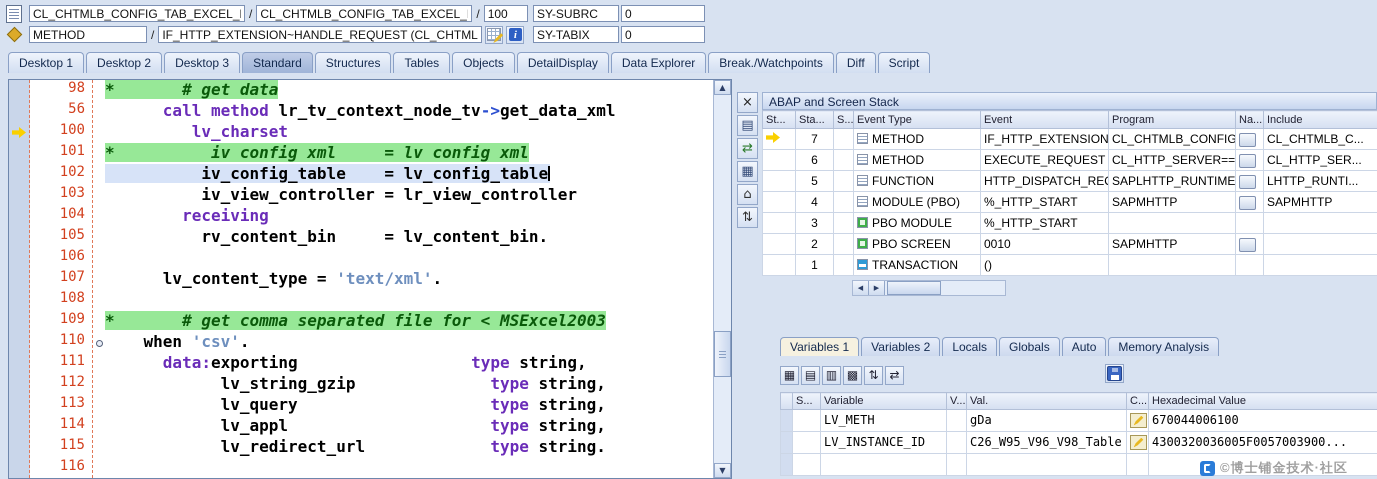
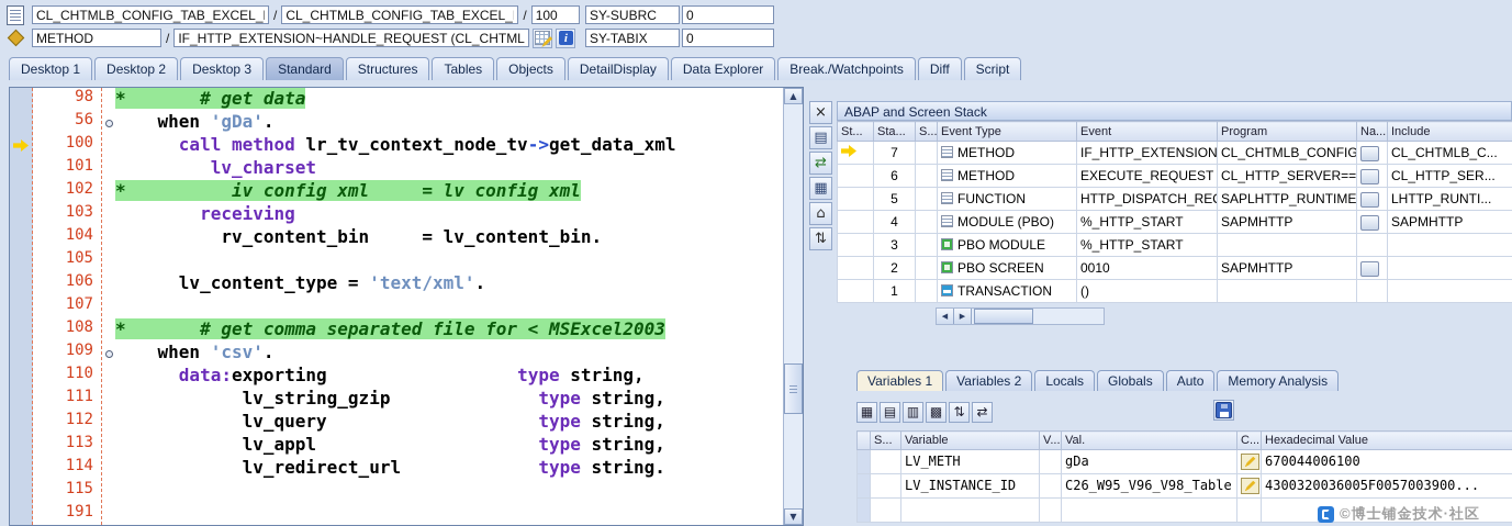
  CL_CHTMLB_CONFIG_TAB_EXCEL_
  /
  CL_CHTMLB_CONFIG_TAB_EXCEL_
  /
  100
  SY-SUBRC
  0
  METHOD
  /
  IF_HTTP_EXTENSION~HANDLE_REQUEST (CL_CHTML
  i
  SY-TABIX
  0
  Desktop 1
  Desktop 2
  Desktop 3
  Standard
  Structures
  Tables
  Objects
  DetailDisplay
  Data Explorer
  Break./Watchpoints
  Diff
  Script
  98
  56
  100
  101
  102
  103
  104
  105
  106
  107
  108
  109
  110
  111
  112
  113
  114
  115
- 116
+ 191
  * # get data
+ when 'gDa'.
  call method lr_tv_context_node_tv->get_data_xml
  lv_charset
  * iv config xml = lv config xml
- iv_config_table = lv_config_table
- iv_view_controller = lr_view_controller
  receiving
  rv_content_bin = lv_content_bin.
  lv_content_type = 'text/xml'.
  * # get comma separated file for < MSExcel2003
  when 'csv'.
  data:exporting type string,
  lv_string_gzip type string,
  lv_query type string,
  lv_appl type string,
  lv_redirect_url type string.
  ▲
  ▼
  ×
  ▤
  ⇄
  ▦
  ⌂
  ⇅
  ABAP and Screen Stack
  St...	Sta...	S...	Event Type	Event	Program	Na...	Include
  	7		METHOD	IF_HTTP_EXTENSION	CL_CHTMLB_CONFIG		CL_CHTMLB_C...
  	6		METHOD	EXECUTE_REQUEST	CL_HTTP_SERVER==		CL_HTTP_SER...
  	5		FUNCTION	HTTP_DISPATCH_RE	SAPLHTTP_RUNTIME		LHTTP_RUNTI...
  	4		MODULE (PBO)	%_HTTP_START	SAPMHTTP		SAPMHTTP
  	3		PBO MODULE	%_HTTP_START
  	2		PBO SCREEN	0010	SAPMHTTP
  	1		TRANSACTION	()
  ◀
  ▶
  Variables 1
  Variables 2
  Locals
  Globals
  Auto
  Memory Analysis
  ▦
  ▤
  ▥
  ▩
  ⇅
  ⇄
  	S...	Variable	V...	Val.	C...	Hexadecimal Value
  		LV_METH		gDa		670044006100
  		LV_INSTANCE_ID		C26_W95_V96_V98_Table		4300320036005F0057003900...
  ©博士铺金技术·社区
